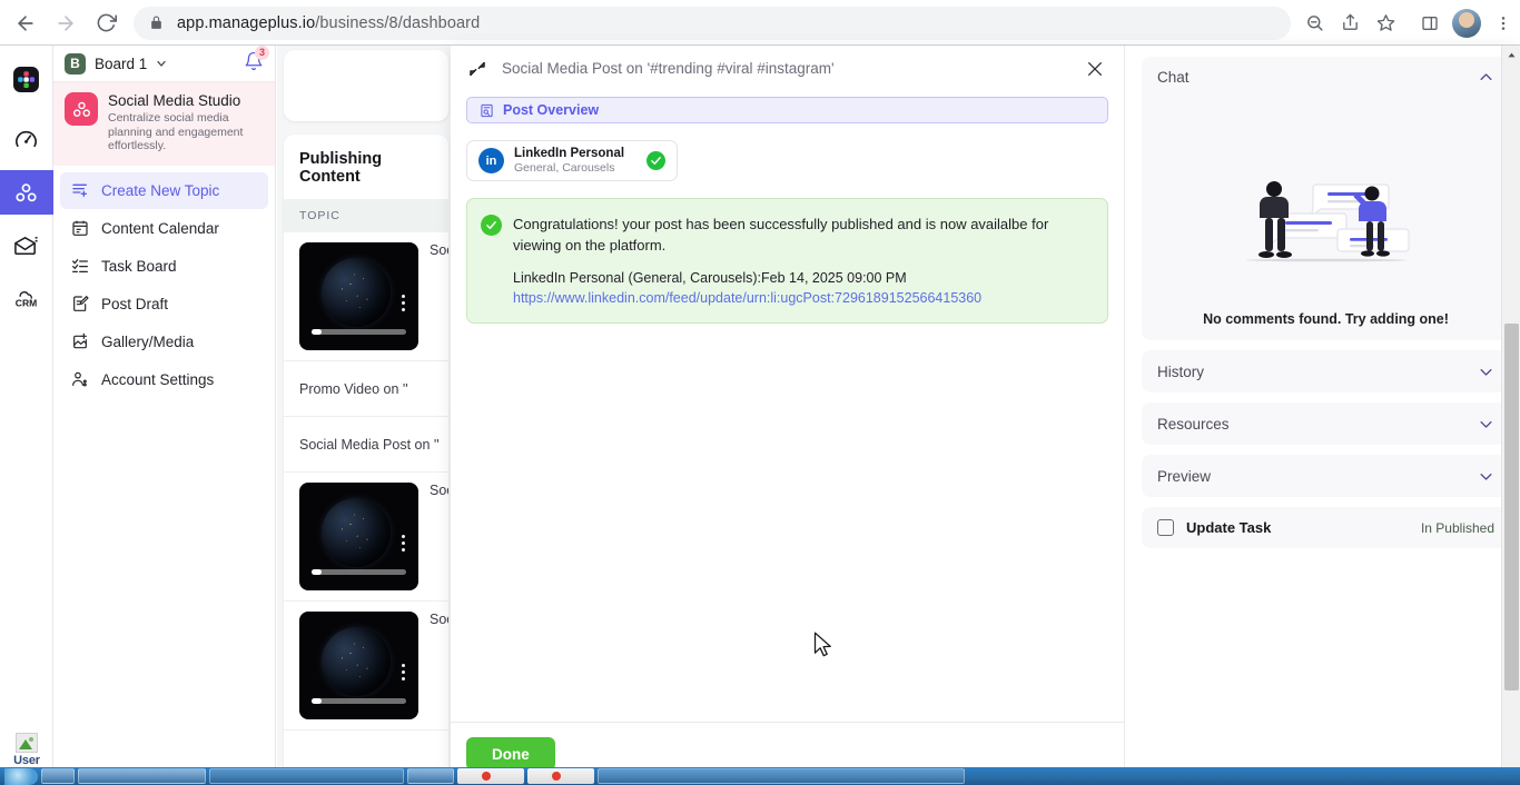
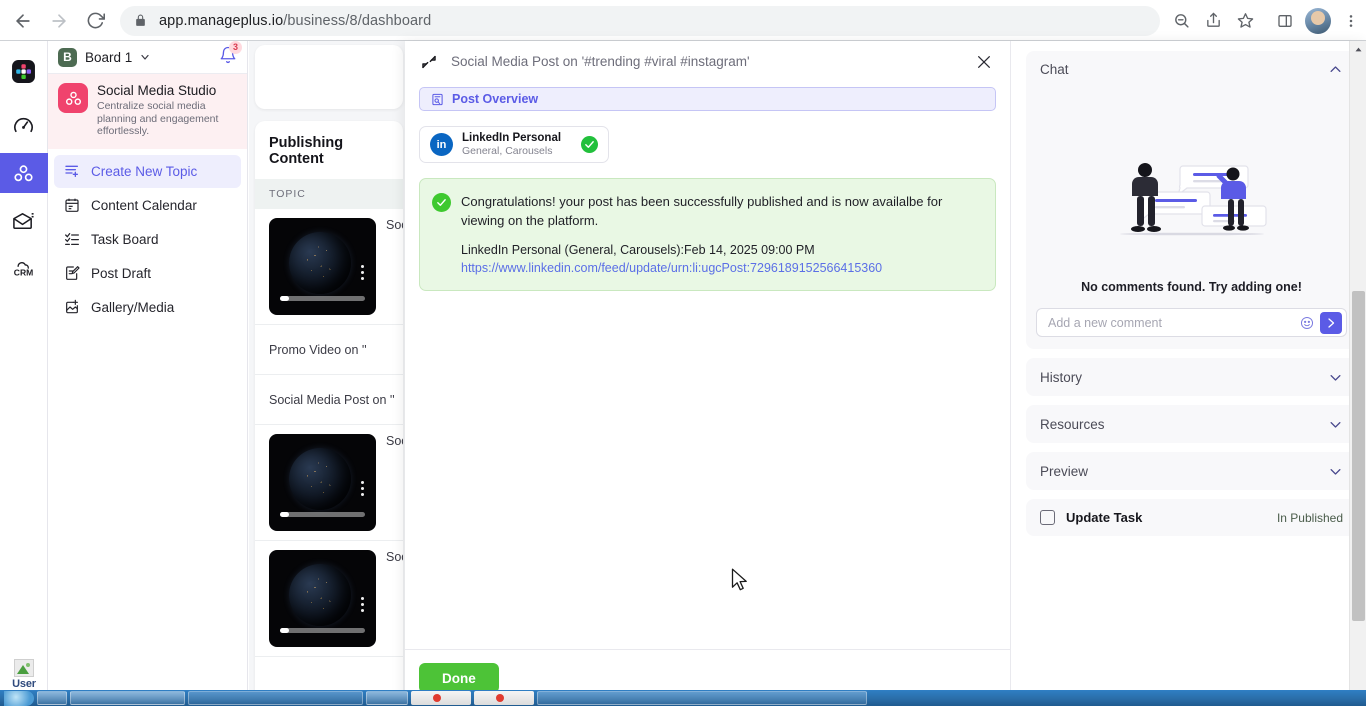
  app.manageplus.io/business/8/dashboard
  CRM
  User
  B
  Board 1
  3
  Social Media Studio
  Centralize social media planning and engagement effortlessly.
  Create New Topic
  Content Calendar
  Task Board
  Post Draft
  Gallery/Media
- Account Settings
  Publishing Content
  TOPIC
  Promo Video on ''
  Social Media Post on ''
  Social Media Post on '#trending #viral #instagram'
  Post Overview
  in
  LinkedIn Personal
  General, Carousels
  Congratulations! your post has been successfully published and is now availalbe for viewing on the platform.
  LinkedIn Personal (General, Carousels):Feb 14, 2025 09:00 PM
  https://www.linkedin.com/feed/update/urn:li:ugcPost:7296189152566415360
  Done
  Chat
  No comments found. Try adding one!
+ Add a new comment
  History
  Resources
  Preview
  Update Task
  In Published
